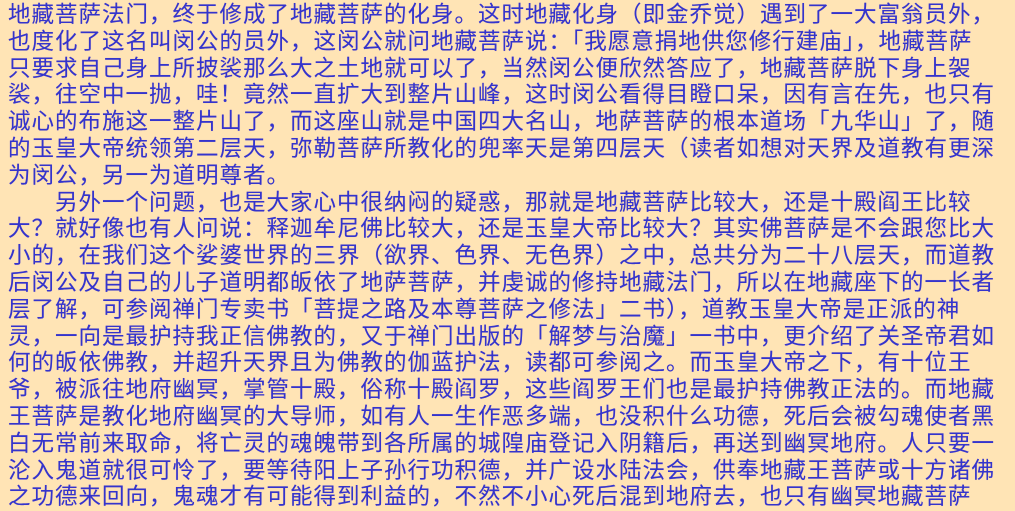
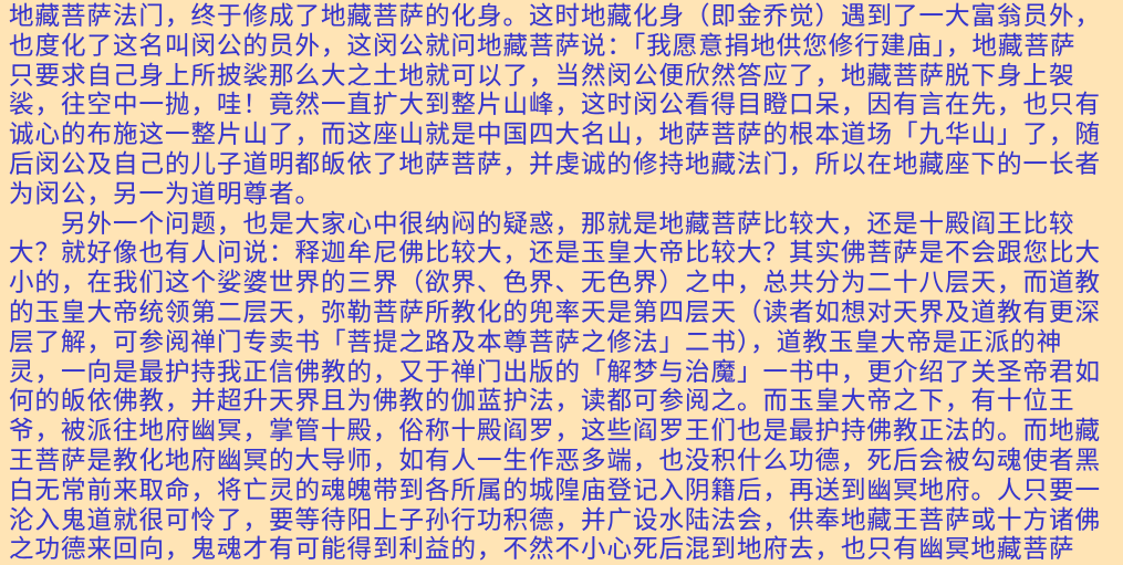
  地藏菩萨法门，终于修成了地藏菩萨的化身。这时地藏化身（即金乔觉）遇到了一大富翁员外，
  也度化了这名叫闵公的员外，这闵公就问地藏菩萨说：「我愿意捐地供您修行建庙」，地藏菩萨
  只要求自己身上所披裟那么大之土地就可以了，当然闵公便欣然答应了，地藏菩萨脱下身上袈
  裟，往空中一抛，哇！竟然一直扩大到整片山峰，这时闵公看得目瞪口呆，因有言在先，也只有
  诚心的布施这一整片山了，而这座山就是中国四大名山，地萨菩萨的根本道场「九华山」了，随
- 的玉皇大帝统领第二层天，弥勒菩萨所教化的兜率天是第四层天（读者如想对天界及道教有更深
+ 后闵公及自己的儿子道明都皈依了地萨菩萨，并虔诚的修持地藏法门，所以在地藏座下的一长者
  为闵公，另一为道明尊者。
  另外一个问题，也是大家心中很纳闷的疑惑，那就是地藏菩萨比较大，还是十殿阎王比较
  大？就好像也有人问说：释迦牟尼佛比较大，还是玉皇大帝比较大？其实佛菩萨是不会跟您比大
  小的，在我们这个娑婆世界的三界（欲界、色界、无色界）之中，总共分为二十八层天，而道教
- 后闵公及自己的儿子道明都皈依了地萨菩萨，并虔诚的修持地藏法门，所以在地藏座下的一长者
+ 的玉皇大帝统领第二层天，弥勒菩萨所教化的兜率天是第四层天（读者如想对天界及道教有更深
  层了解，可参阅禅门专卖书「菩提之路及本尊菩萨之修法」二书），道教玉皇大帝是正派的神
  灵，一向是最护持我正信佛教的，又于禅门出版的「解梦与治魔」一书中，更介绍了关圣帝君如
  何的皈依佛教，并超升天界且为佛教的伽蓝护法，读都可参阅之。而玉皇大帝之下，有十位王
  爷，被派往地府幽冥，掌管十殿，俗称十殿阎罗，这些阎罗王们也是最护持佛教正法的。而地藏
  王菩萨是教化地府幽冥的大导师，如有人一生作恶多端，也没积什么功德，死后会被勾魂使者黑
  白无常前来取命，将亡灵的魂魄带到各所属的城隍庙登记入阴籍后，再送到幽冥地府。人只要一
  沦入鬼道就很可怜了，要等待阳上子孙行功积德，并广设水陆法会，供奉地藏王菩萨或十方诸佛
  之功德来回向，鬼魂才有可能得到利益的，不然不小心死后混到地府去，也只有幽冥地藏菩萨
